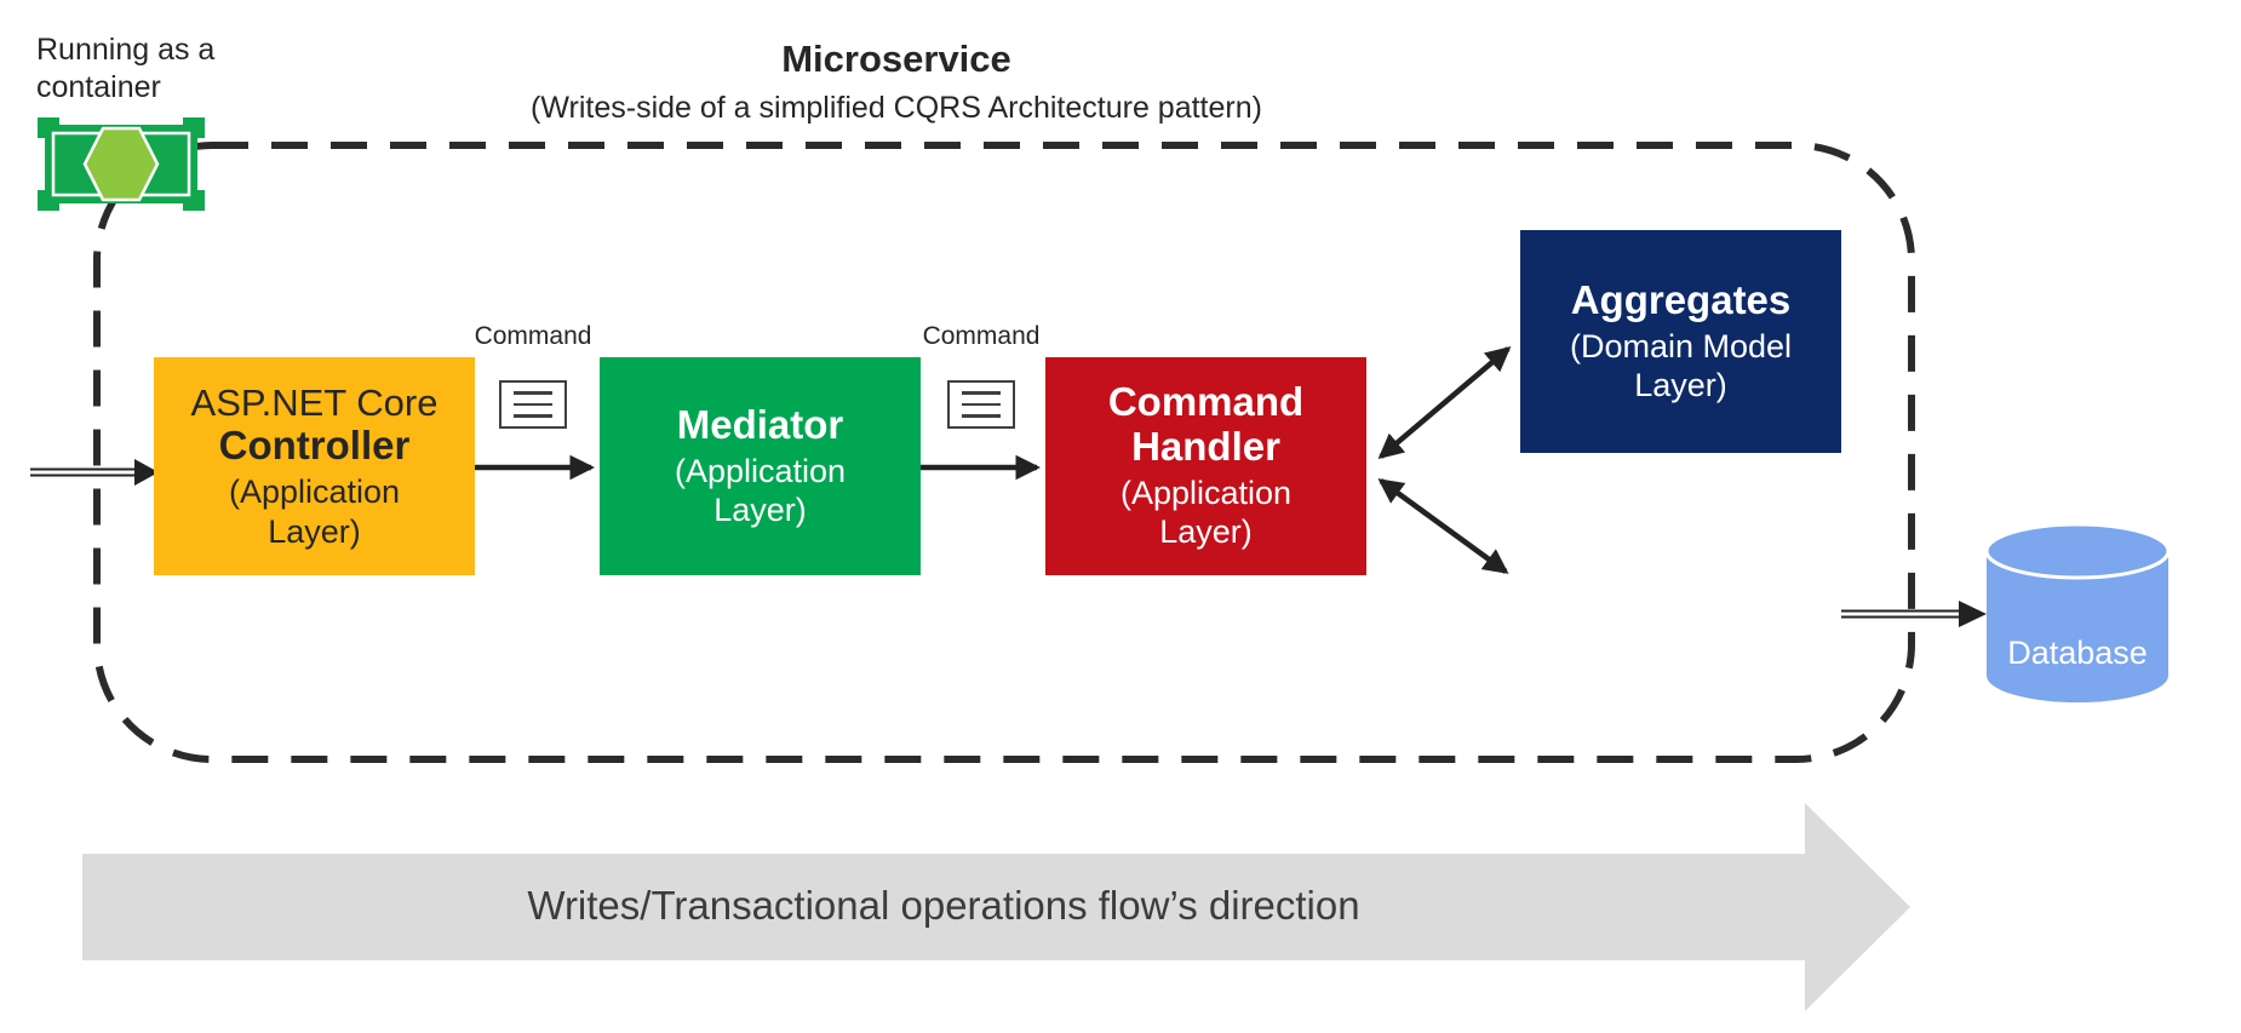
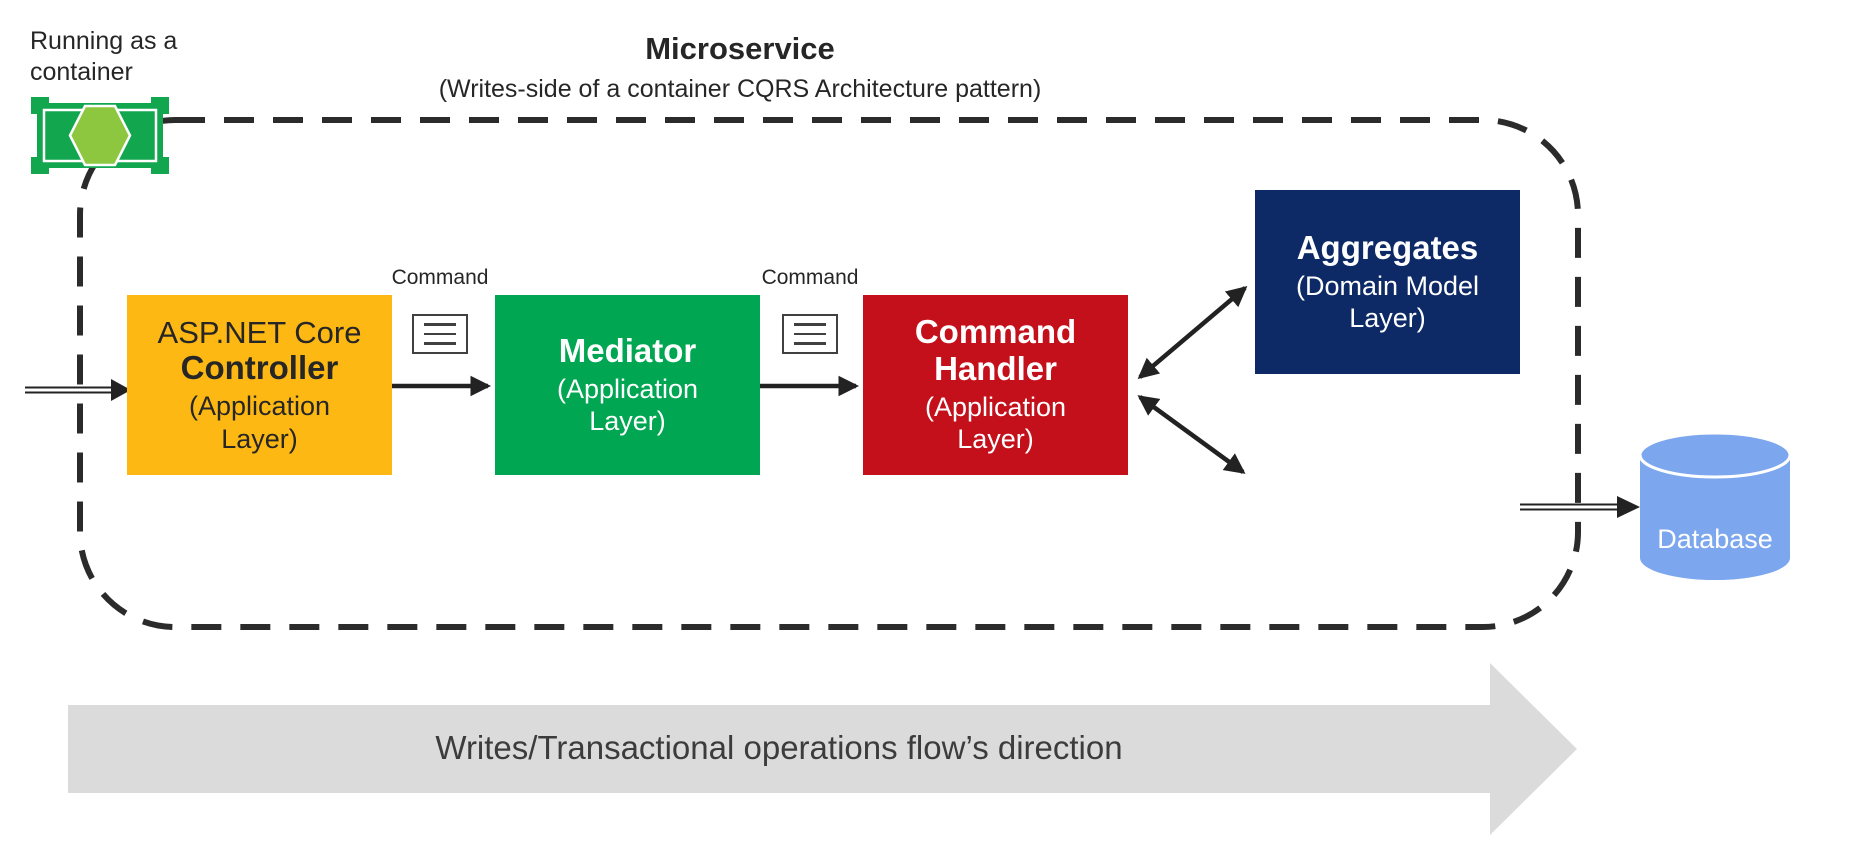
  Running as a container
  Microservice
- (Writes-side of a simplified CQRS Architecture pattern)
+ (Writes-side of a container CQRS Architecture pattern)
  ASP.NET Core
  Controller
  (Application Layer)
  Command
  Mediator
  (Application Layer)
  Command
  Command Handler
  (Application Layer)
  Aggregates
  (Domain Model Layer)
  Database
  Writes/Transactional operations flow’s direction
